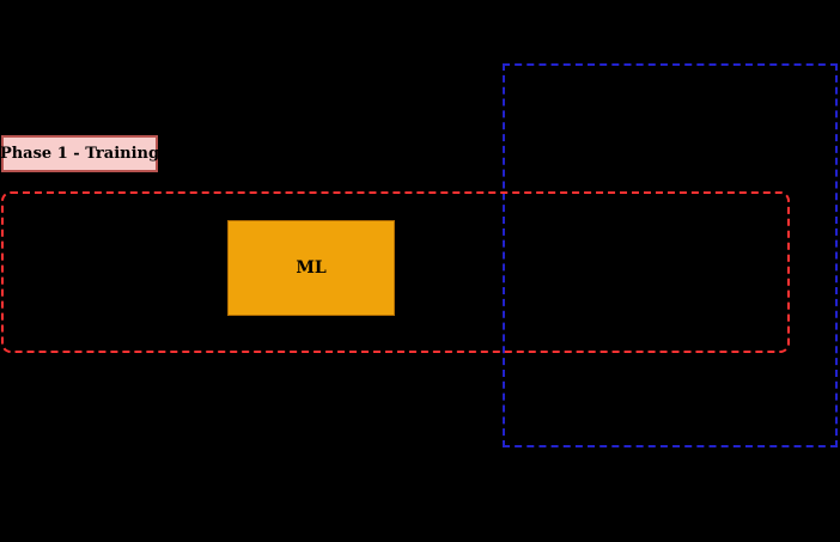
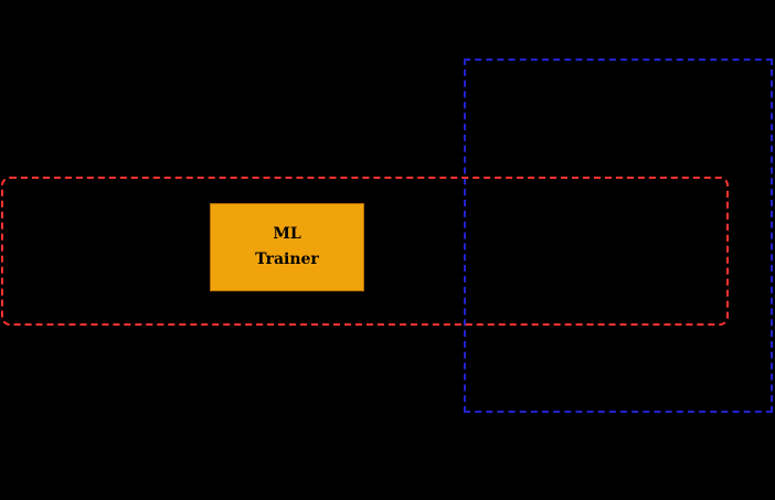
- Phase 1 - Training
  ML
+ Trainer
